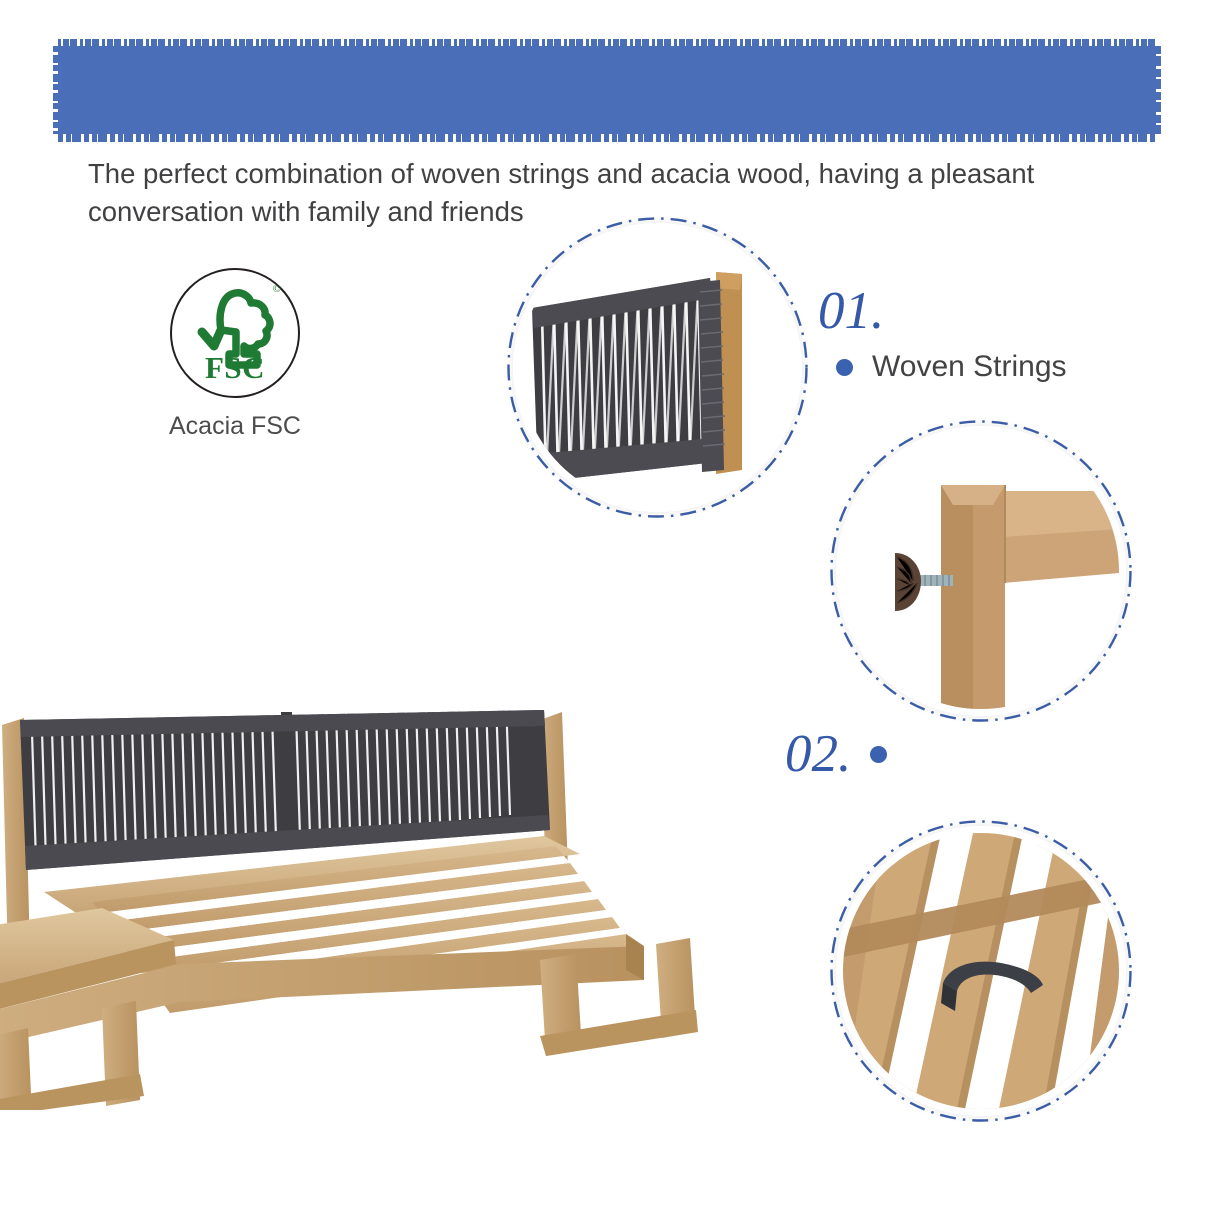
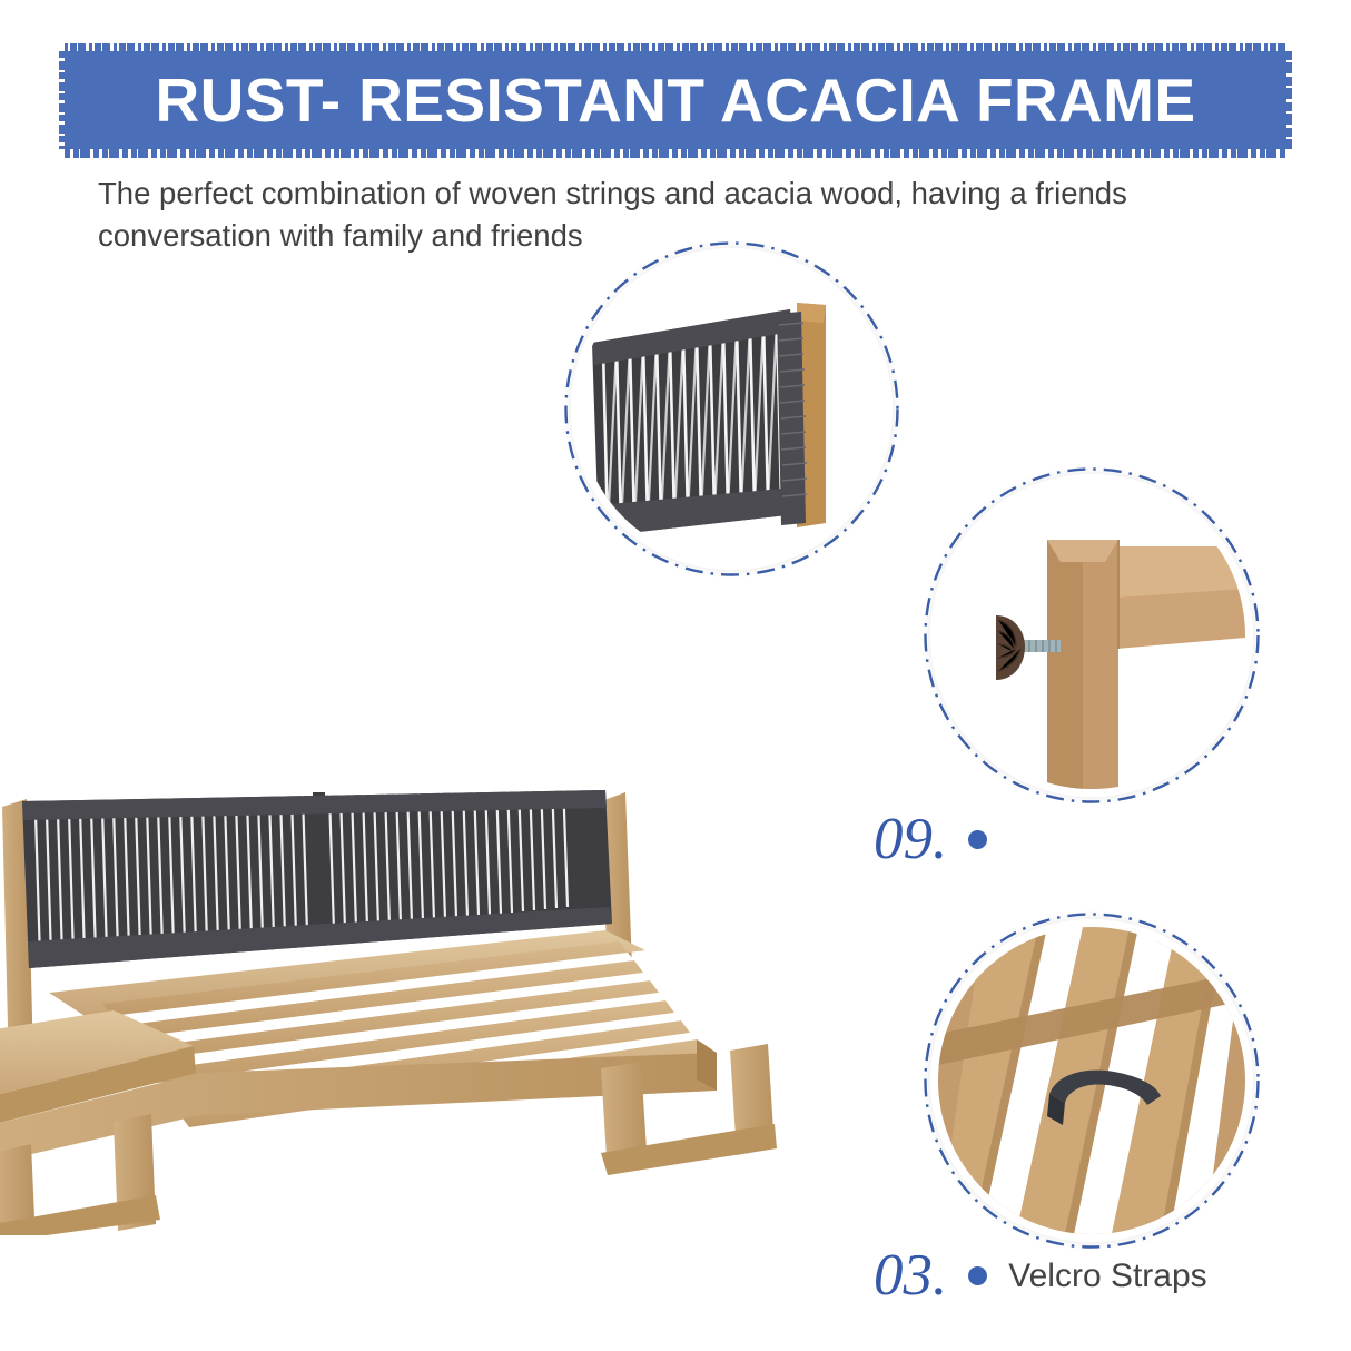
+ RUST- RESISTANT ACACIA FRAME
- The perfect combination of woven strings and acacia wood, having a pleasant conversation with family and friends
+ The perfect combination of woven strings and acacia wood, having a friends conversation with family and friends
- ©
- FSC
- Acacia FSC
- 01.
- Woven Strings
- 02.
+ 09.
+ 03.
+ Velcro Straps
